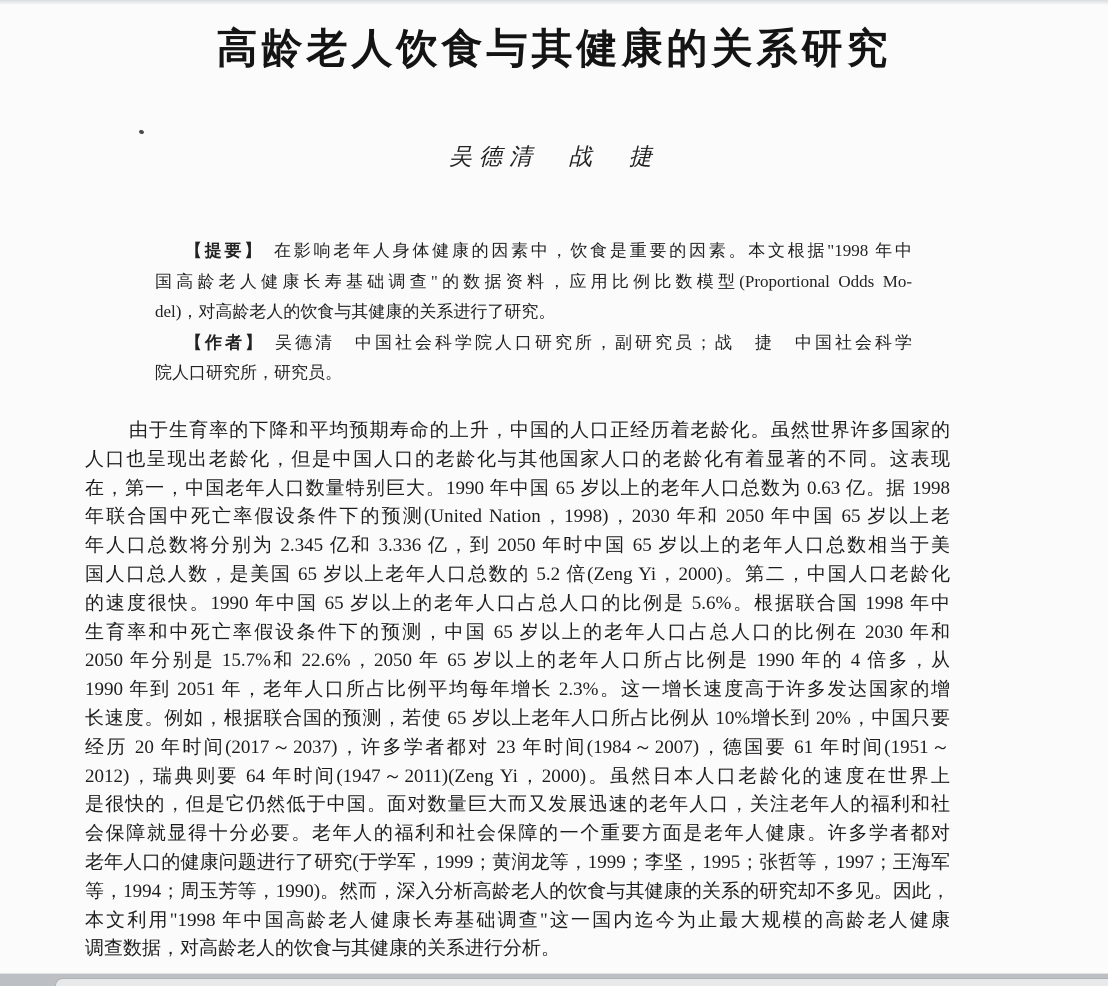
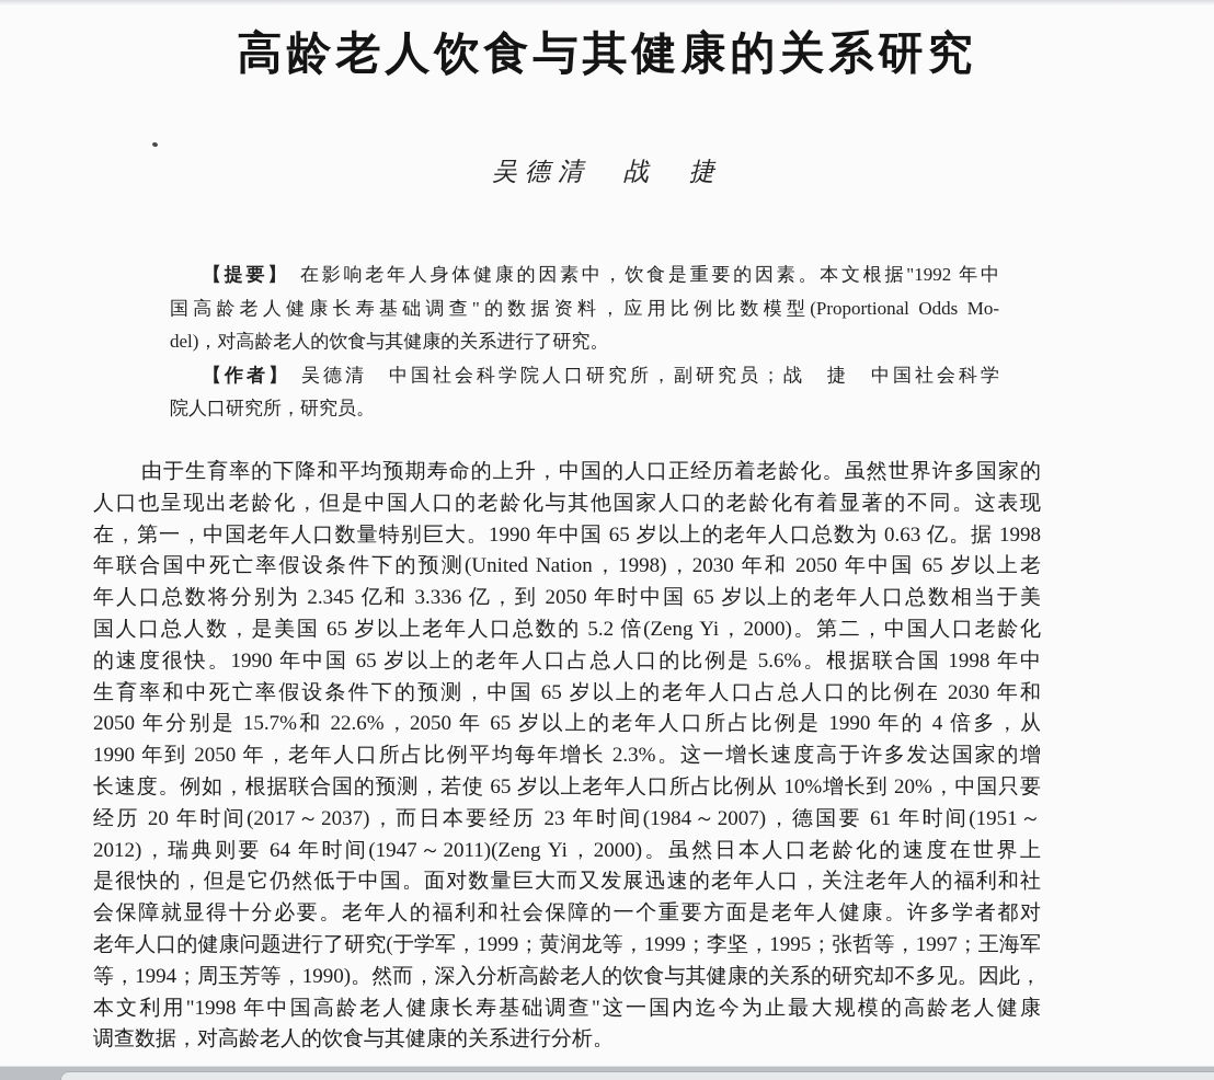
  高龄老人饮食与其健康的关系研究
  吴德清 战 捷
- 【提要】 在影响老年人身体健康的因素中，饮食是重要的因素。本文根据"1998 年中
+ 【提要】 在影响老年人身体健康的因素中，饮食是重要的因素。本文根据"1992 年中
  国高龄老人健康长寿基础调查"的数据资料，应用比例比数模型(Proportional Odds Mo-
  del)，对高龄老人的饮食与其健康的关系进行了研究。
  【作者】 吴德清 中国社会科学院人口研究所，副研究员；战 捷 中国社会科学
  院人口研究所，研究员。
  由于生育率的下降和平均预期寿命的上升，中国的人口正经历着老龄化。虽然世界许多国家的
  人口也呈现出老龄化，但是中国人口的老龄化与其他国家人口的老龄化有着显著的不同。这表现
  在，第一，中国老年人口数量特别巨大。1990 年中国 65 岁以上的老年人口总数为 0.63 亿。据 1998
  年联合国中死亡率假设条件下的预测(United Nation，1998)，2030 年和 2050 年中国 65 岁以上老
  年人口总数将分别为 2.345 亿和 3.336 亿，到 2050 年时中国 65 岁以上的老年人口总数相当于美
  国人口总人数，是美国 65 岁以上老年人口总数的 5.2 倍(Zeng Yi，2000)。第二，中国人口老龄化
  的速度很快。1990 年中国 65 岁以上的老年人口占总人口的比例是 5.6%。根据联合国 1998 年中
  生育率和中死亡率假设条件下的预测，中国 65 岁以上的老年人口占总人口的比例在 2030 年和
  2050 年分别是 15.7%和 22.6%，2050 年 65 岁以上的老年人口所占比例是 1990 年的 4 倍多，从
- 1990 年到 2051 年，老年人口所占比例平均每年增长 2.3%。这一增长速度高于许多发达国家的增
+ 1990 年到 2050 年，老年人口所占比例平均每年增长 2.3%。这一增长速度高于许多发达国家的增
  长速度。例如，根据联合国的预测，若使 65 岁以上老年人口所占比例从 10%增长到 20%，中国只要
- 经历 20 年时间(2017～2037)，许多学者都对 23 年时间(1984～2007)，德国要 61 年时间(1951～
+ 经历 20 年时间(2017～2037)，而日本要经历 23 年时间(1984～2007)，德国要 61 年时间(1951～
  2012)，瑞典则要 64 年时间(1947～2011)(Zeng Yi，2000)。虽然日本人口老龄化的速度在世界上
  是很快的，但是它仍然低于中国。面对数量巨大而又发展迅速的老年人口，关注老年人的福利和社
  会保障就显得十分必要。老年人的福利和社会保障的一个重要方面是老年人健康。许多学者都对
  老年人口的健康问题进行了研究(于学军，1999；黄润龙等，1999；李坚，1995；张哲等，1997；王海军
  等，1994；周玉芳等，1990)。然而，深入分析高龄老人的饮食与其健康的关系的研究却不多见。因此，
  本文利用"1998 年中国高龄老人健康长寿基础调查"这一国内迄今为止最大规模的高龄老人健康
  调查数据，对高龄老人的饮食与其健康的关系进行分析。
